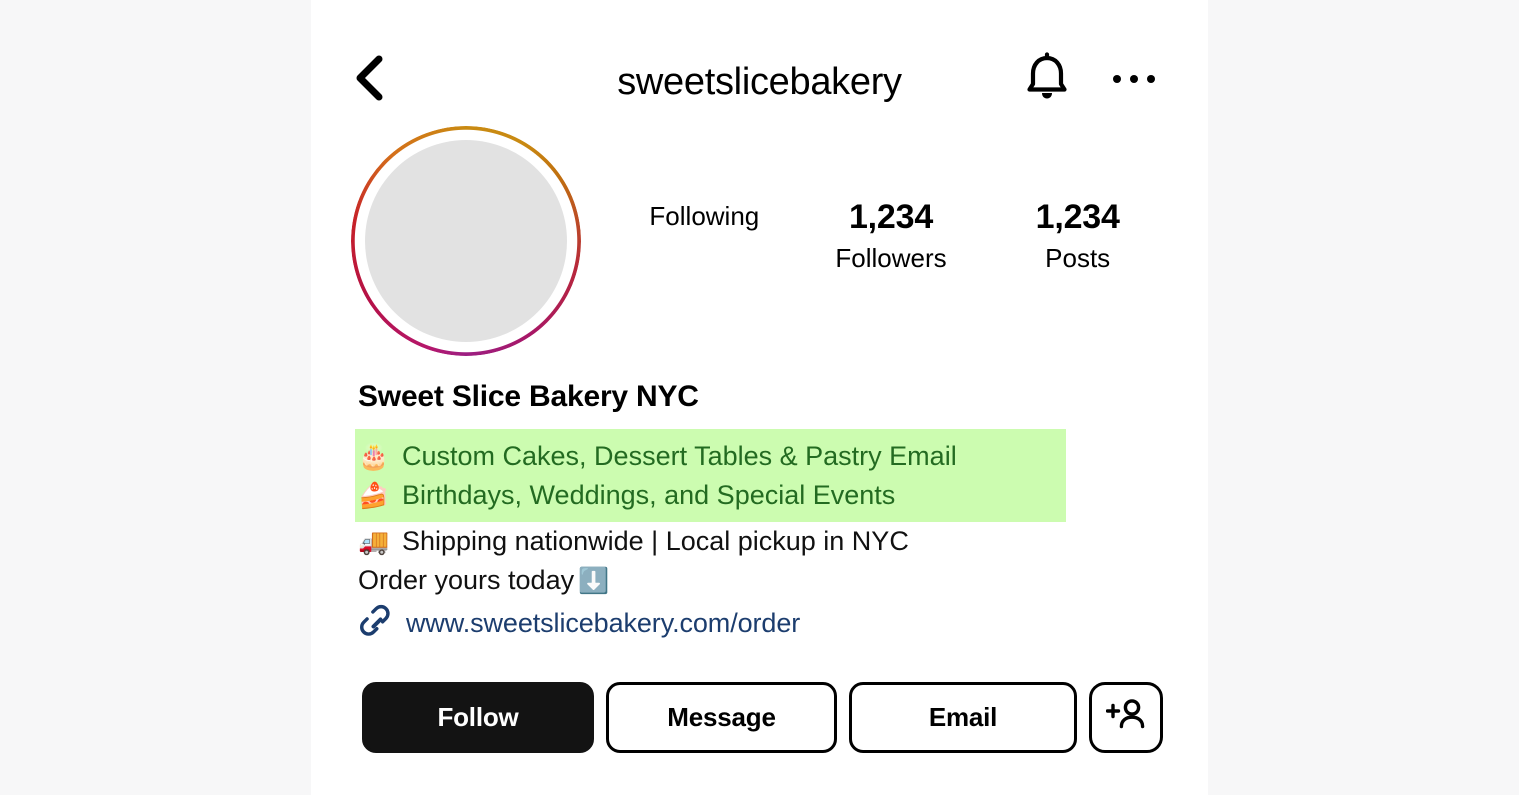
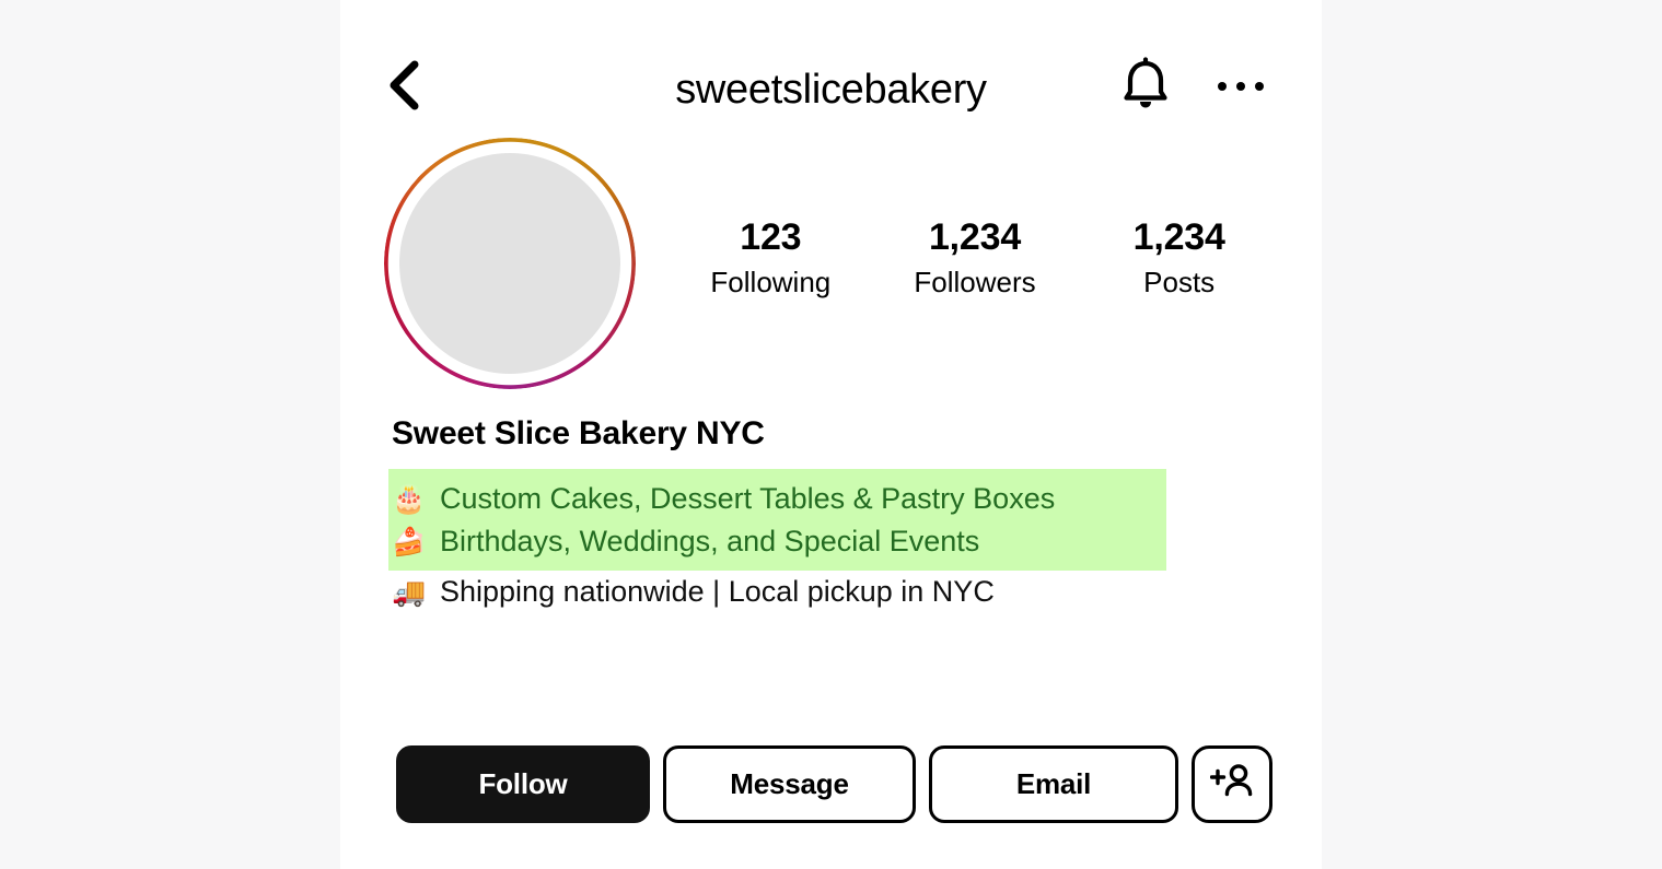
  sweetslicebakery
+ 123
  Following
  1,234
  Followers
  1,234
  Posts
  Sweet Slice Bakery NYC
- 🎂 Custom Cakes, Dessert Tables & Pastry Email
+ 🎂 Custom Cakes, Dessert Tables & Pastry Boxes
  🍰 Birthdays, Weddings, and Special Events
  🚚 Shipping nationwide | Local pickup in NYC
- Order yours today ⬇️
- www.sweetslicebakery.com/order
  Follow
  Message
  Email
